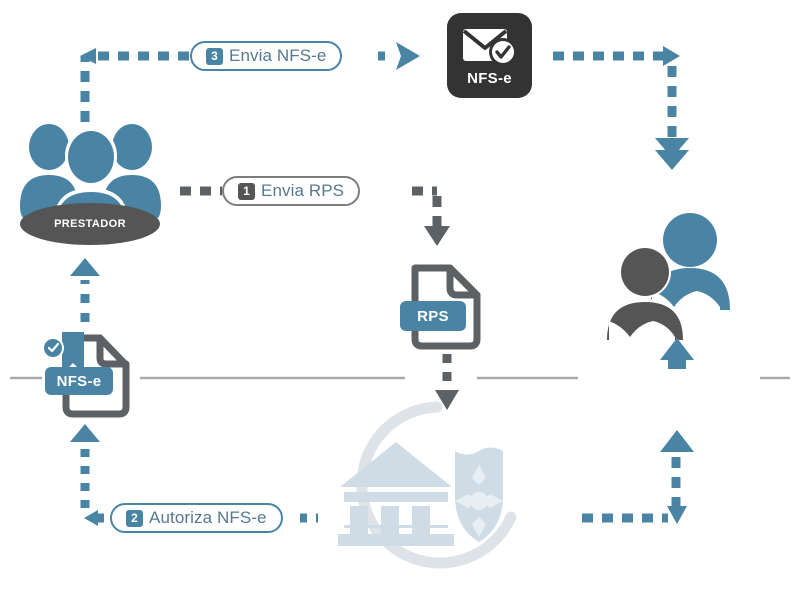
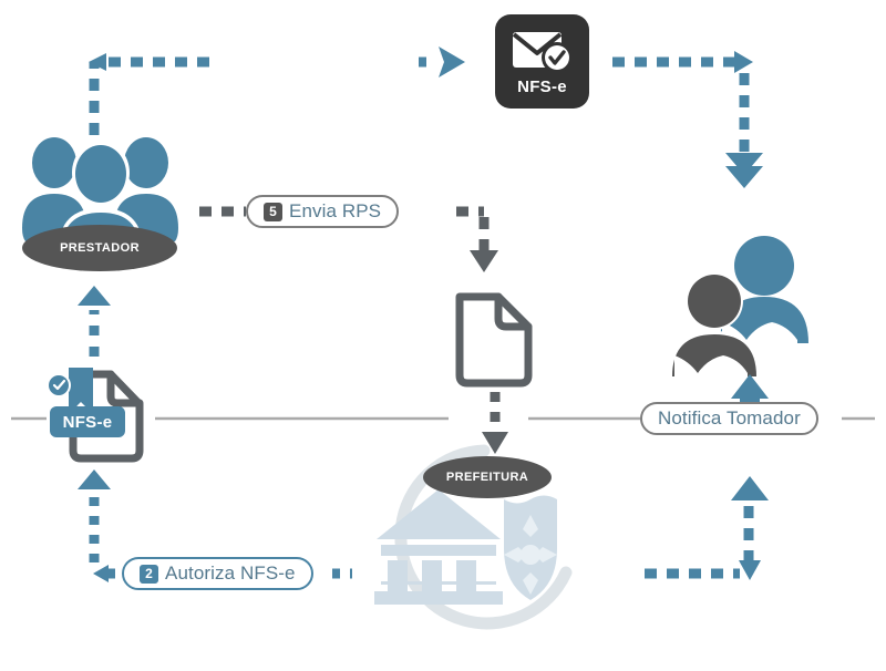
  PRESTADOR
+ PREFEITURA
  NFS-e
  NFS-e
- RPS
- 3
- Envia NFS-e
- 1
+ 5
  Envia RPS
  2
  Autoriza NFS-e
+ Notifica Tomador
